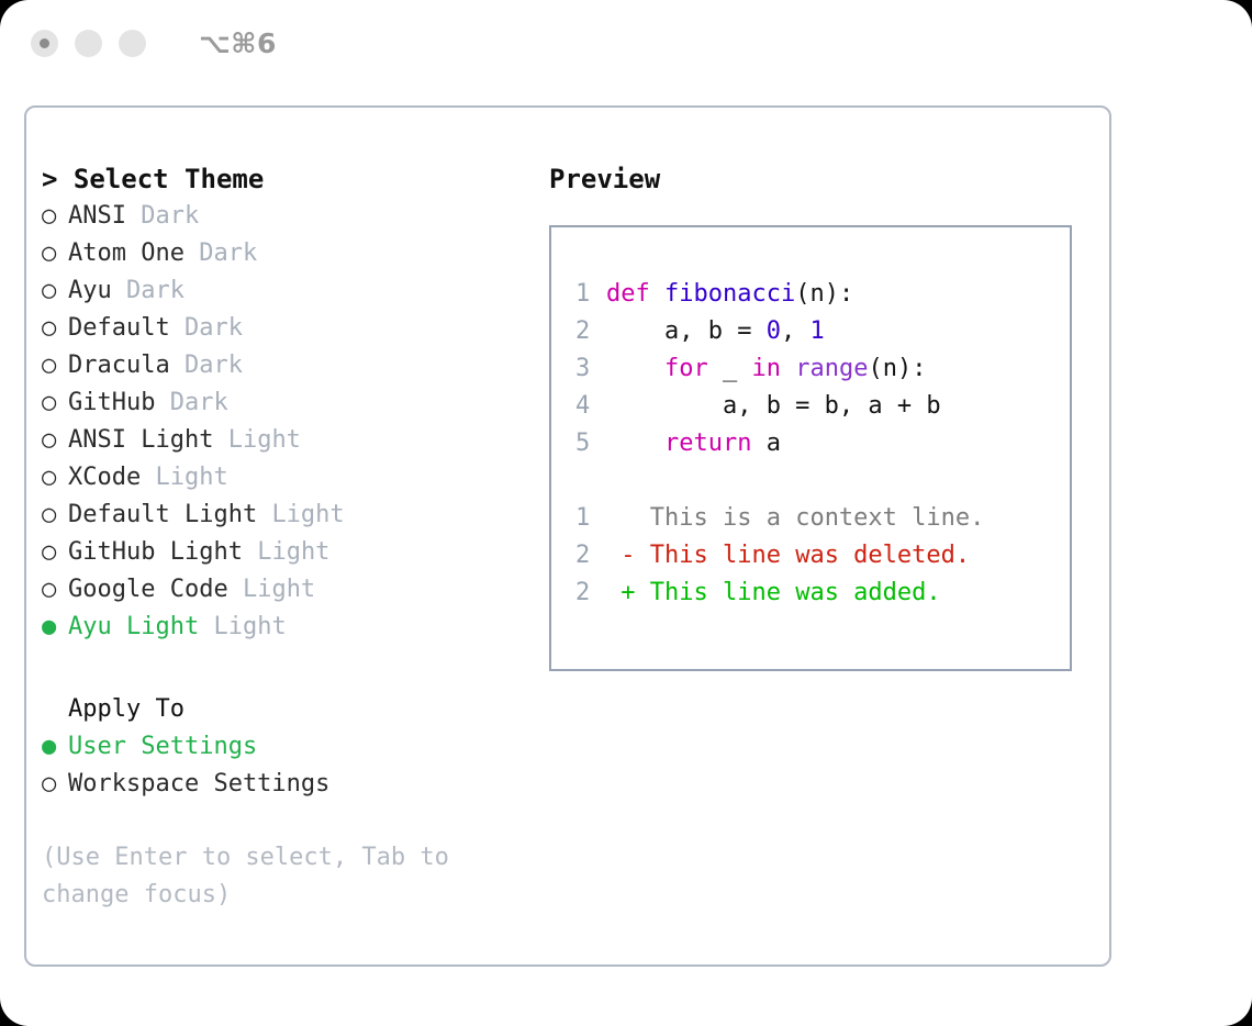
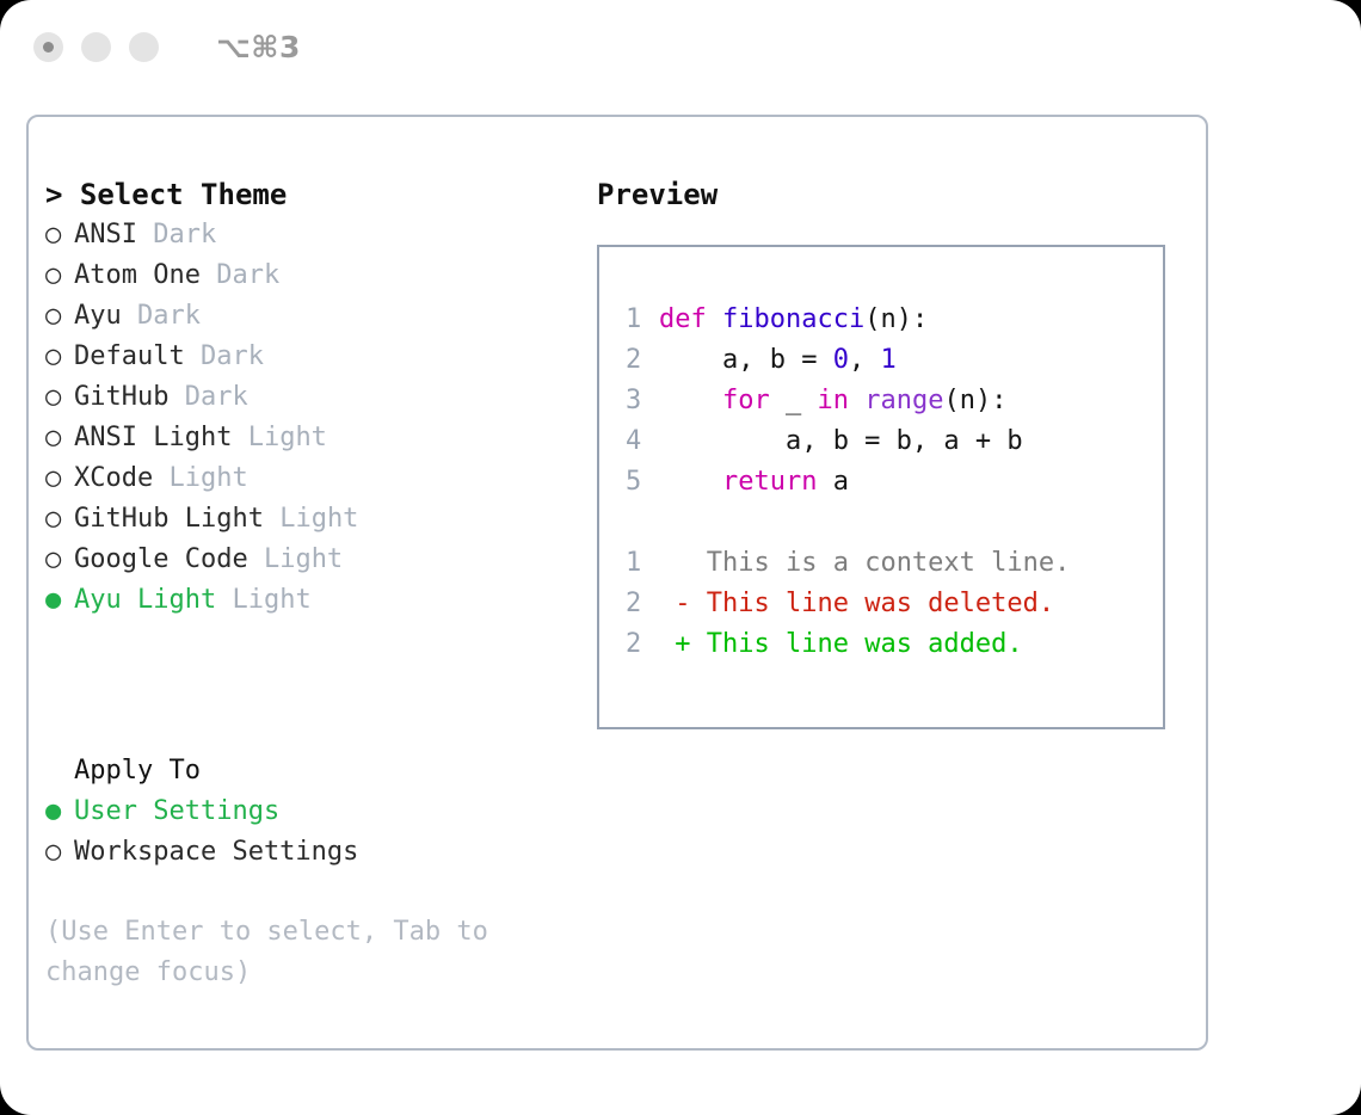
- ⌥⌘6
+ ⌥⌘3
  > Select Theme
  ○ ANSI Dark
  ○ Atom One Dark
  ○ Ayu Dark
  ○ Default Dark
- ○ Dracula Dark
  ○ GitHub Dark
  ○ ANSI Light Light
  ○ XCode Light
- ○ Default Light Light
  ○ GitHub Light Light
  ○ Google Code Light
  ● Ayu Light Light
  Apply To
  ● User Settings
  ○ Workspace Settings
  (Use Enter to select, Tab to change focus)
  Preview
  1 def fibonacci(n):
  2 a, b = 0, 1
  3 for _ in range(n):
  4 a, b = b, a + b
  5 return a
  1 This is a context line.
  2 - This line was deleted.
  2 + This line was added.
